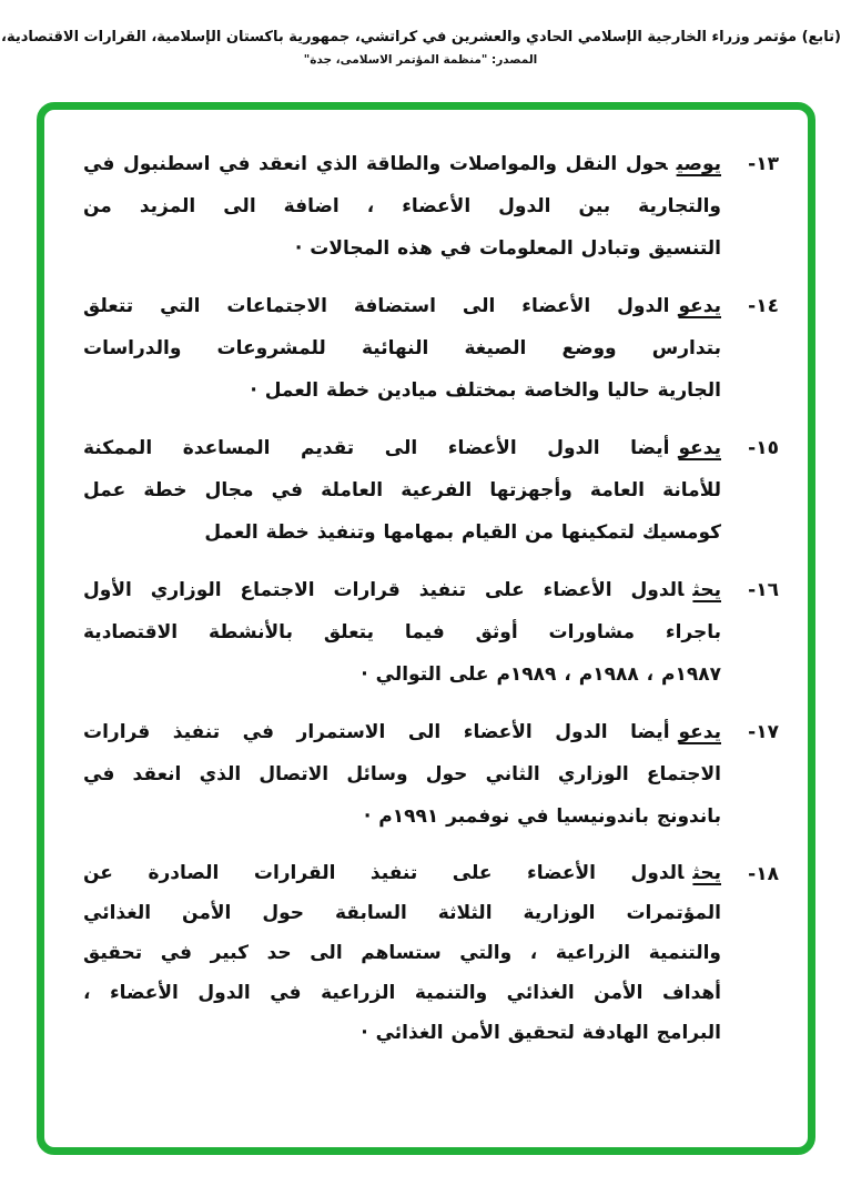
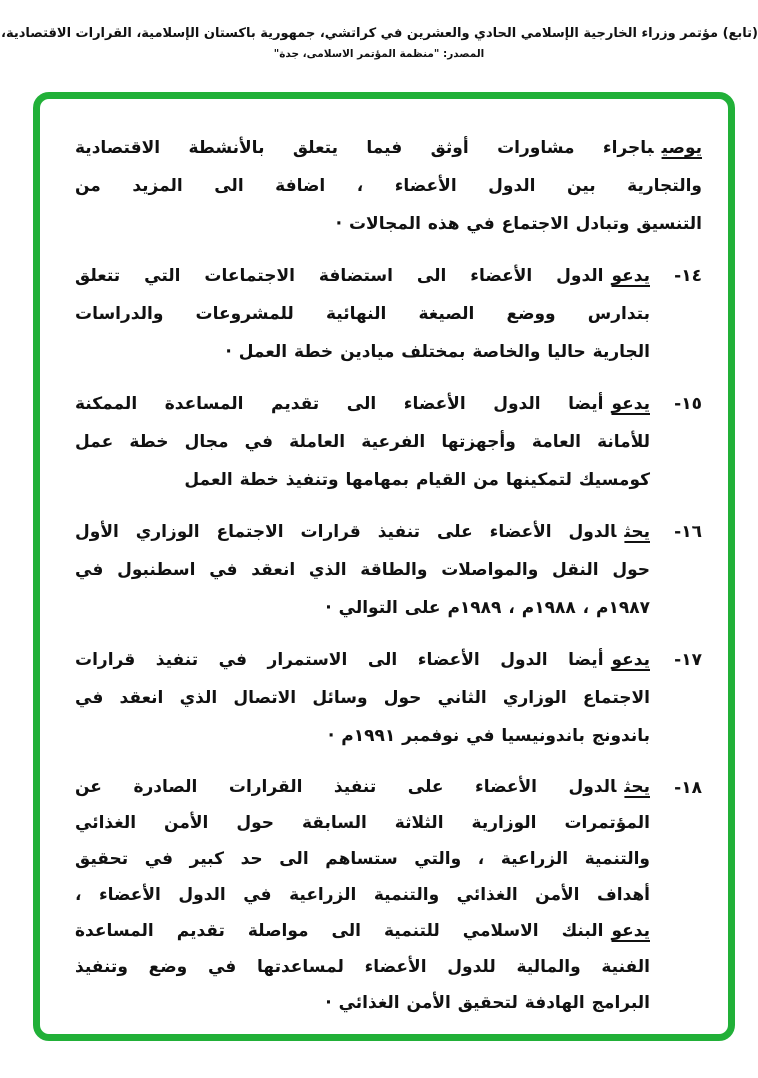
  (تابع) مؤتمر وزراء الخارجية الإسلامي الحادي والعشرين في كراتشي، جمهورية باكستان الإسلامية، القرارات الاقتصادية،
  المصدر: "منظمة المؤتمر الاسلامى، جدة"
- ١٣-
- يوصيحول النقل والمواصلات والطاقة الذي انعقد في اسطنبول في
+ يوصيباجراء مشاورات أوثق فيما يتعلق بالأنشطة الاقتصادية
  والتجارية بين الدول الأعضاء ، اضافة الى المزيد من
- التنسيق وتبادل المعلومات في هذه المجالات ·
+ التنسيق وتبادل الاجتماع في هذه المجالات ·
  ١٤-
  يدعوالدول الأعضاء الى استضافة الاجتماعات التي تتعلق
  بتدارس ووضع الصيغة النهائية للمشروعات والدراسات
  الجارية حاليا والخاصة بمختلف ميادين خطة العمل ·
  ١٥-
  يدعوأيضا الدول الأعضاء الى تقديم المساعدة الممكنة
  للأمانة العامة وأجهزتها الفرعية العاملة في مجال خطة عمل
  كومسيك لتمكينها من القيام بمهامها وتنفيذ خطة العمل
  ١٦-
  يحثالدول الأعضاء على تنفيذ قرارات الاجتماع الوزاري الأول
- باجراء مشاورات أوثق فيما يتعلق بالأنشطة الاقتصادية
+ حول النقل والمواصلات والطاقة الذي انعقد في اسطنبول في
  ١٩٨٧م ، ١٩٨٨م ، ١٩٨٩م على التوالي ·
  ١٧-
  يدعوأيضا الدول الأعضاء الى الاستمرار في تنفيذ قرارات
  الاجتماع الوزاري الثاني حول وسائل الاتصال الذي انعقد في
  باندونج باندونيسيا في نوفمبر ١٩٩١م ·
  ١٨-
  يحثالدول الأعضاء على تنفيذ القرارات الصادرة عن
  المؤتمرات الوزارية الثلاثة السابقة حول الأمن الغذائي
  والتنمية الزراعية ، والتي ستساهم الى حد كبير في تحقيق
  أهداف الأمن الغذائي والتنمية الزراعية في الدول الأعضاء ،
+ يدعوالبنك الاسلامي للتنمية الى مواصلة تقديم المساعدة
+ الفنية والمالية للدول الأعضاء لمساعدتها في وضع وتنفيذ
  البرامج الهادفة لتحقيق الأمن الغذائي ·
